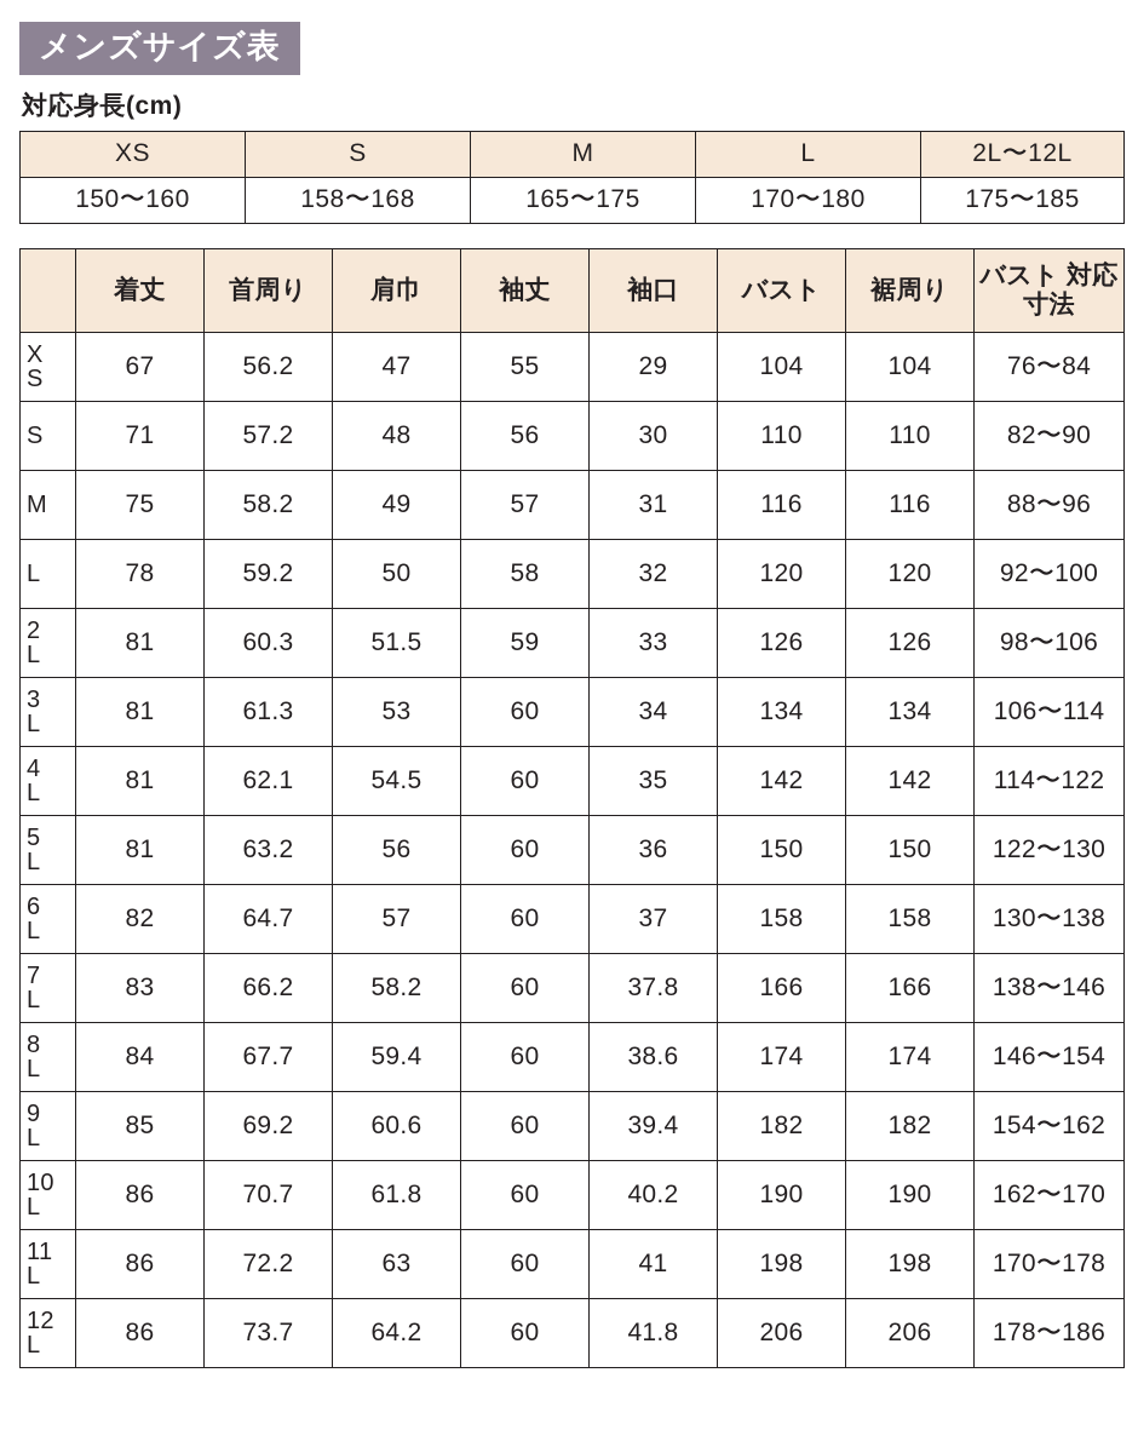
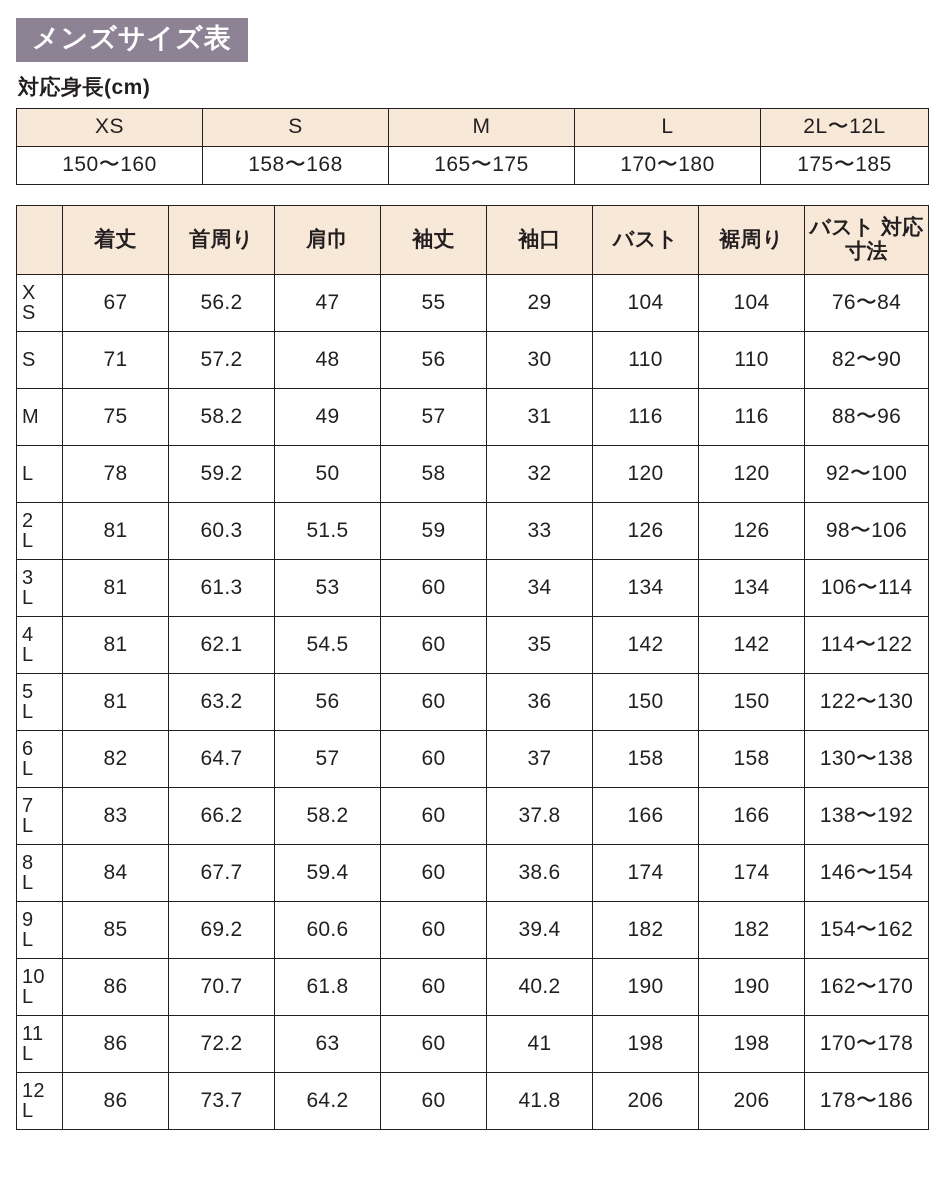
  メンズサイズ表
  対応身長(cm)
  XS	S	M	L	2L〜12L
  150〜160	158〜168	165〜175	170〜180	175〜185
  	着丈	首周り	肩巾	袖丈	袖口	バスト	裾周り	バスト 対応寸法
  XS	67	56.2	47	55	29	104	104	76〜84
  S	71	57.2	48	56	30	110	110	82〜90
  M	75	58.2	49	57	31	116	116	88〜96
  L	78	59.2	50	58	32	120	120	92〜100
  2L	81	60.3	51.5	59	33	126	126	98〜106
  3L	81	61.3	53	60	34	134	134	106〜114
  4L	81	62.1	54.5	60	35	142	142	114〜122
  5L	81	63.2	56	60	36	150	150	122〜130
  6L	82	64.7	57	60	37	158	158	130〜138
- 7L	83	66.2	58.2	60	37.8	166	166	138〜146
+ 7L	83	66.2	58.2	60	37.8	166	166	138〜192
  8L	84	67.7	59.4	60	38.6	174	174	146〜154
  9L	85	69.2	60.6	60	39.4	182	182	154〜162
  10L	86	70.7	61.8	60	40.2	190	190	162〜170
  11L	86	72.2	63	60	41	198	198	170〜178
  12L	86	73.7	64.2	60	41.8	206	206	178〜186
